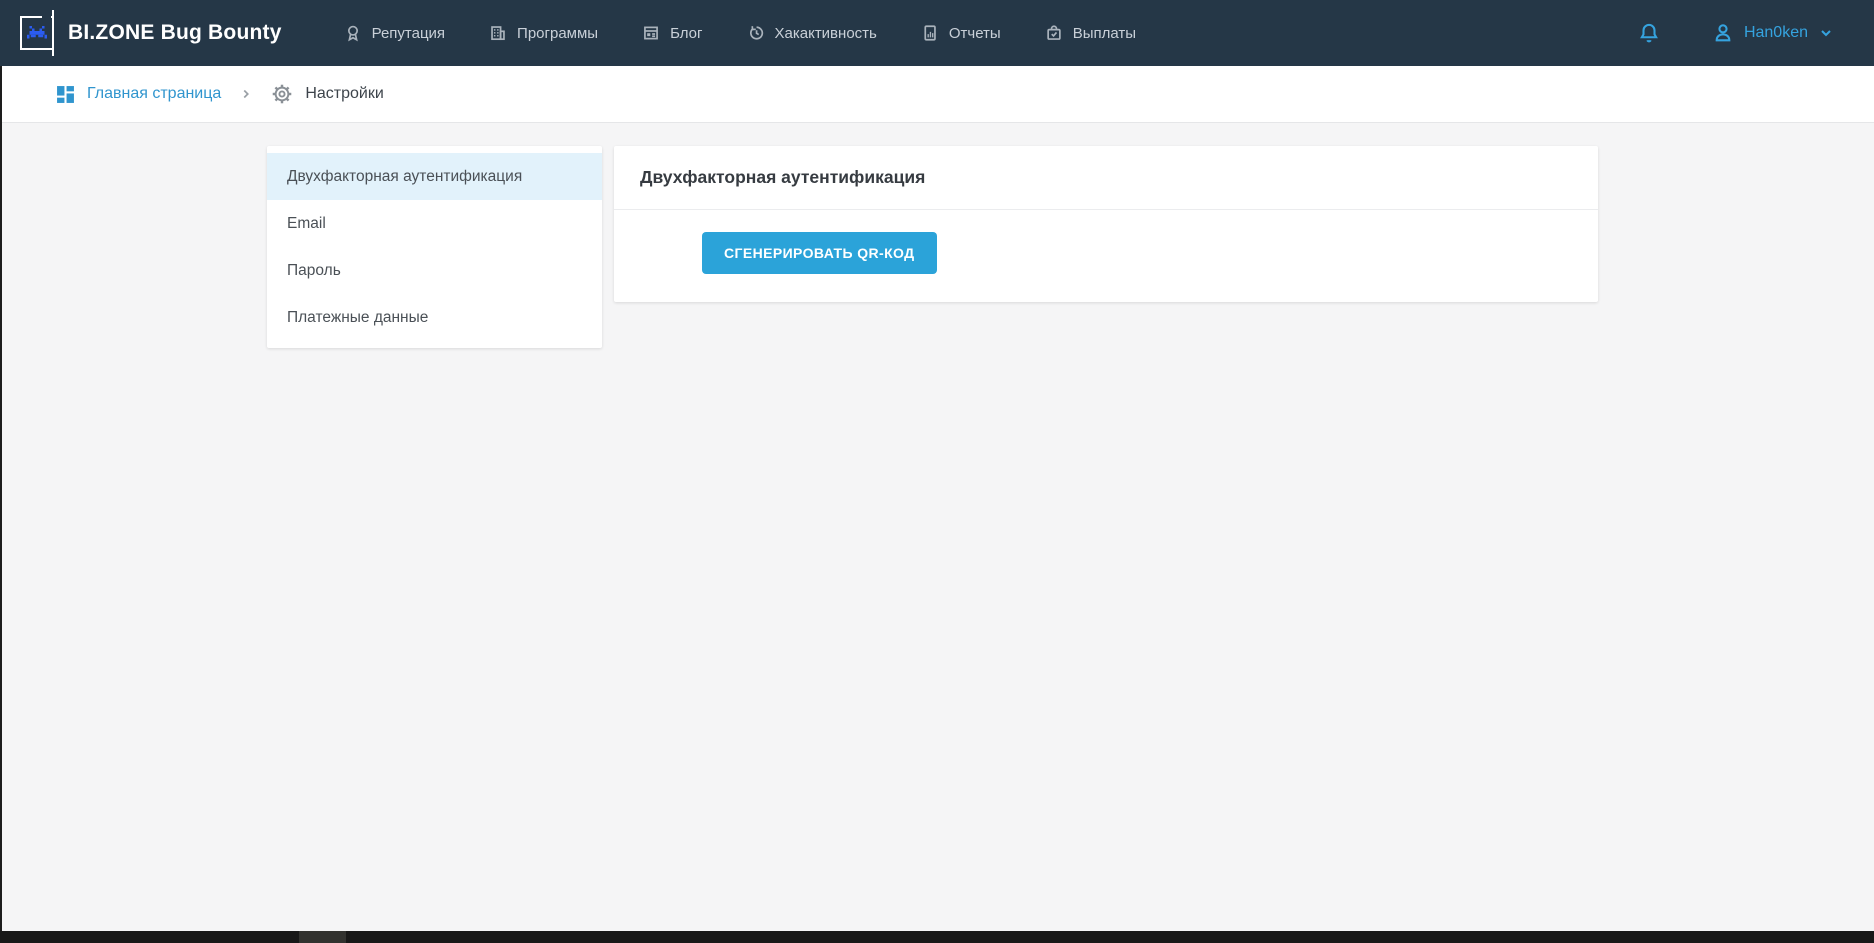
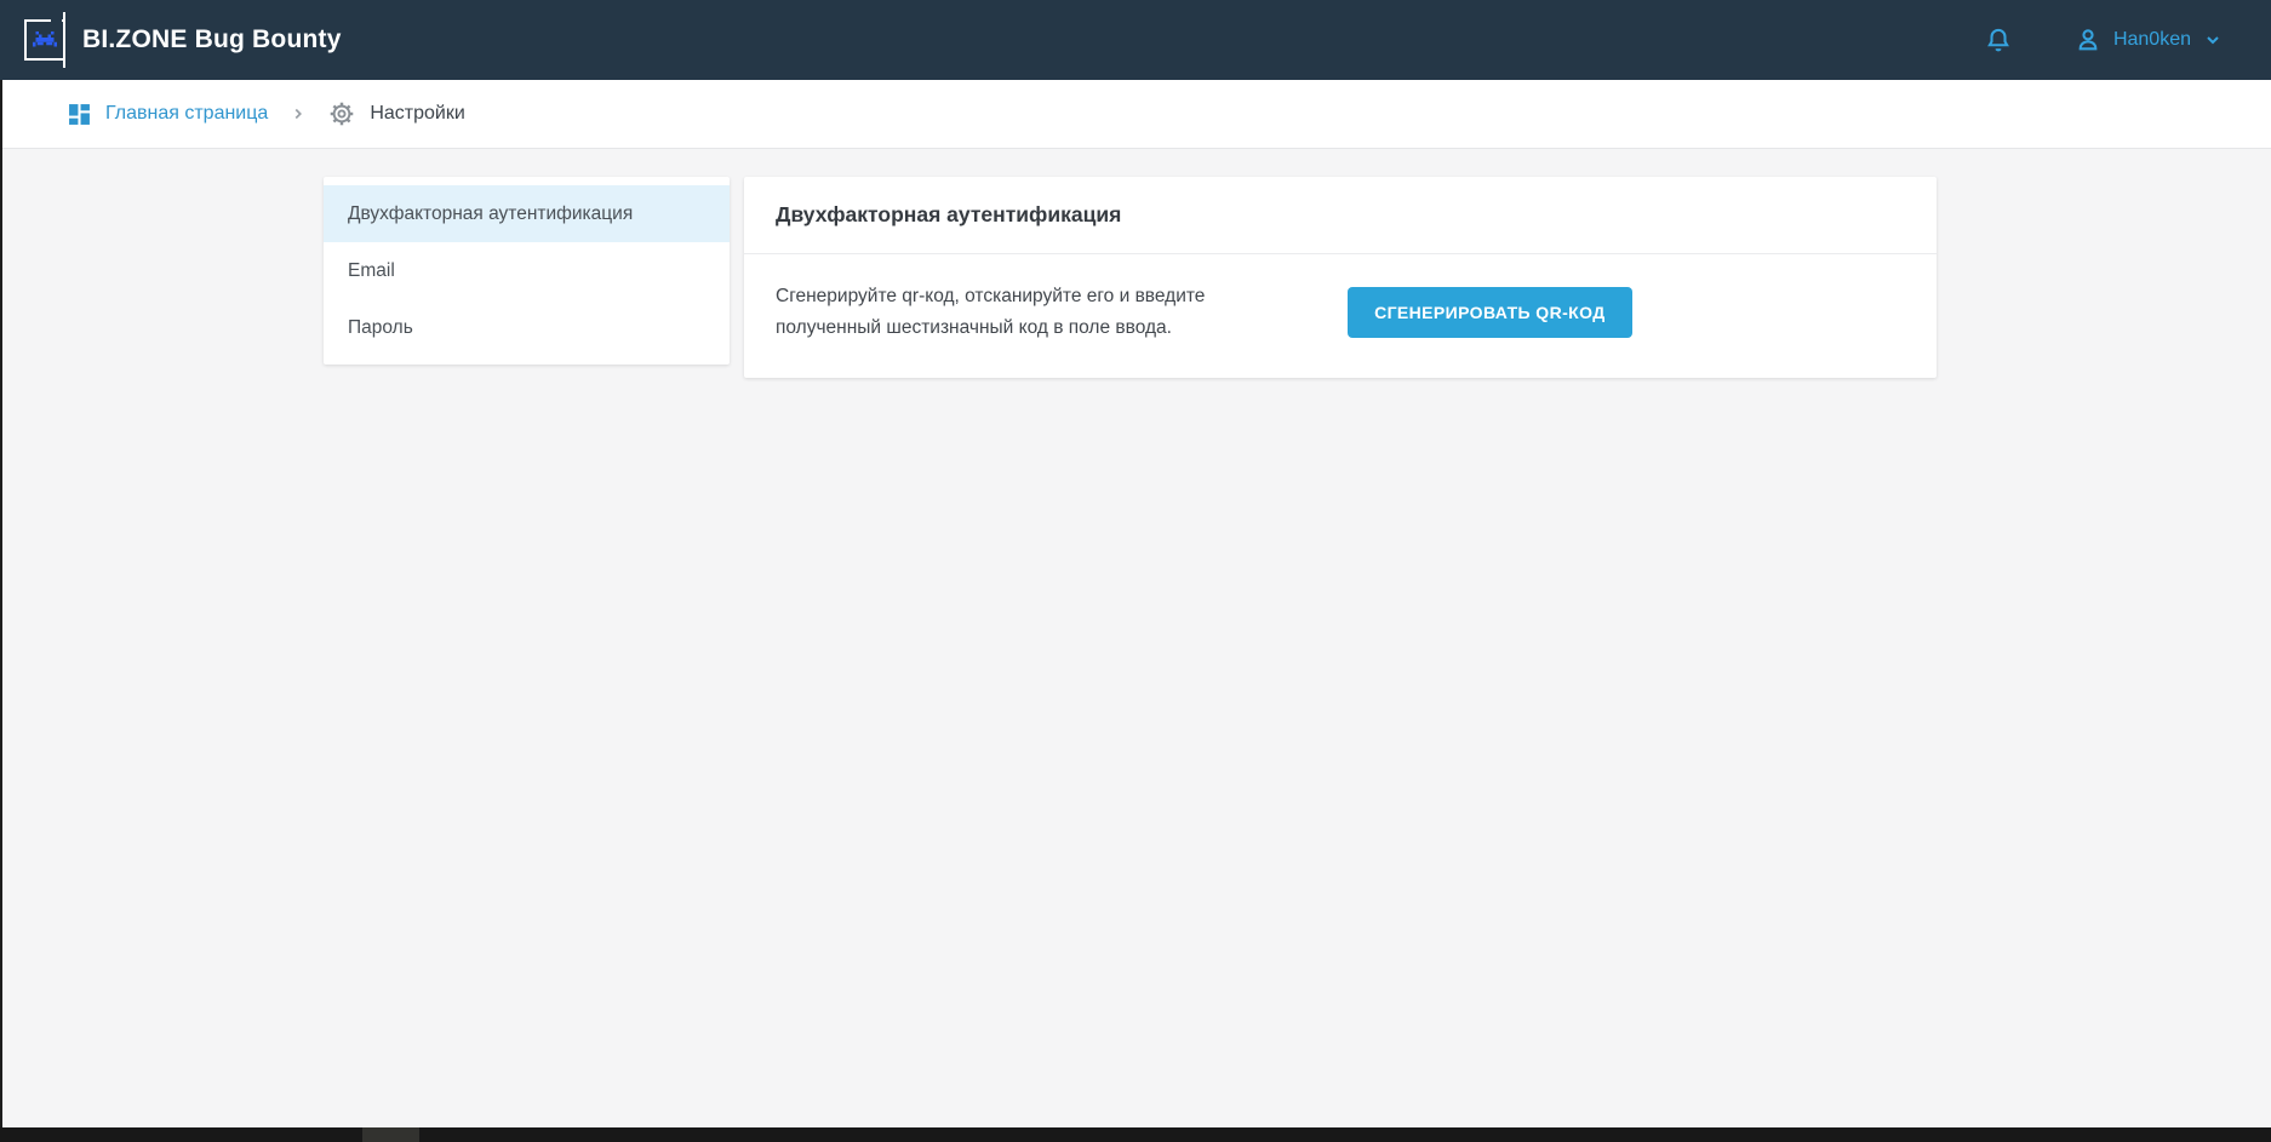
  BI.ZONE Bug Bounty
- Репутация
- Программы
- Блог
- Хакактивность
- Отчеты
- Выплаты
  Han0ken
  Главная страница
  Настройки
  Двухфакторная аутентификация
  Email
  Пароль
- Платежные данные
  Двухфакторная аутентификация
+ Сгенерируйте qr-код, отсканируйте его и введите полученный шестизначный код в поле ввода.
  СГЕНЕРИРОВАТЬ QR-КОД
